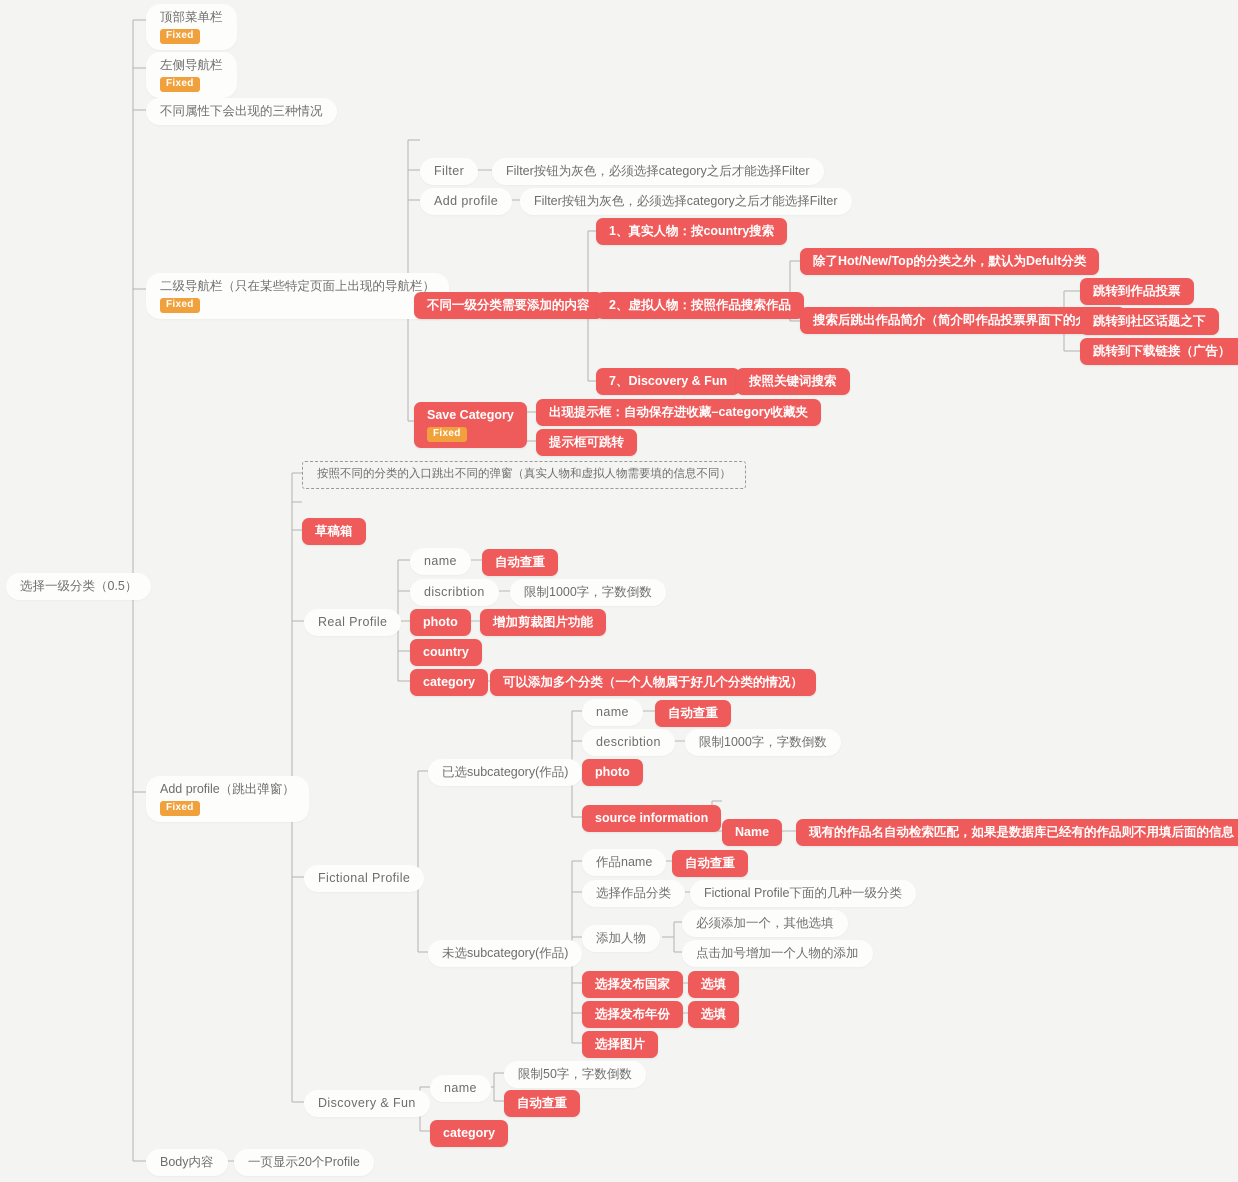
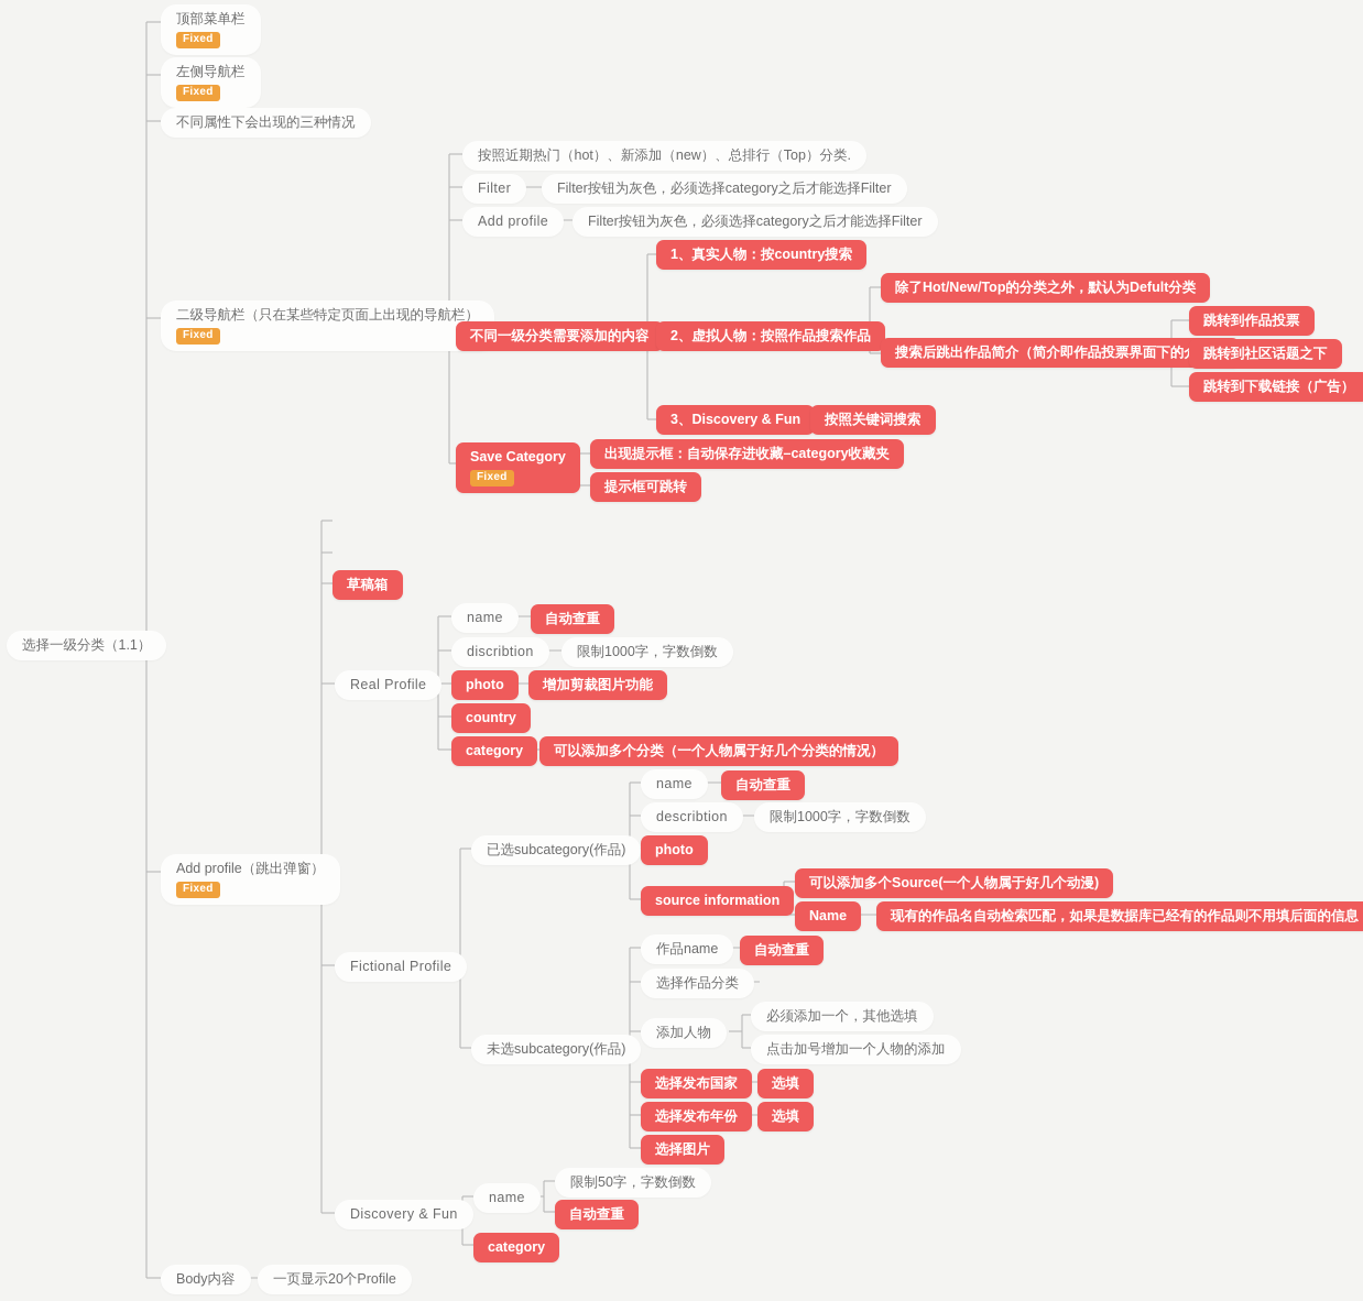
- 选择一级分类（0.5）
+ 选择一级分类（1.1）
  顶部菜单栏
  Fixed
  左侧导航栏
  Fixed
  不同属性下会出现的三种情况
  二级导航栏（只在某些特定页面上出现的导航栏）
  Fixed
  Add profile（跳出弹窗）
  Fixed
  Body内容
  一页显示20个Profile
+ 按照近期热门（hot）、新添加（new）、总排行（Top）分类.
  Filter
  Filter按钮为灰色，必须选择category之后才能选择Filter
  Add profile
  Filter按钮为灰色，必须选择category之后才能选择Filter
  不同一级分类需要添加的内容
  1、真实人物：按country搜索
  2、虚拟人物：按照作品搜索作品
  除了Hot/New/Top的分类之外，默认为Defult分类
  搜索后跳出作品简介（简介即作品投票界面下的
  跳转到作品投票
  跳转到社区话题之下
  跳转到下载链接（广告）
- 7、Discovery & Fun
+ 3、Discovery & Fun
  按照关键词搜索
  Save Category
  Fixed
  出现提示框：自动保存进收藏–category收藏夹
  提示框可跳转
- 按照不同的分类的入口跳出不同的弹窗（真实人物和虚拟人物需要填的信息不同）
  草稿箱
  Real Profile
  name
  自动查重
  discribtion
  限制1000字，字数倒数
  photo
  增加剪裁图片功能
  country
  category
  可以添加多个分类（一个人物属于好几个分类的情况）
  Fictional Profile
  已选subcategory(作品)
  name
  自动查重
  describtion
  限制1000字，字数倒数
  photo
  source information
+ 可以添加多个Source(一个人物属于好几个动漫)
  Name
  现有的作品名自动检索匹配，如果是数据库已经有的作品则不用填后面的信息
  未选subcategory(作品)
  作品name
  自动查重
  选择作品分类
- Fictional Profile下面的几种一级分类
  添加人物
  必须添加一个，其他选填
  点击加号增加一个人物的添加
  选择发布国家
  选填
  选择发布年份
  选填
  选择图片
  Discovery & Fun
  name
  限制50字，字数倒数
  自动查重
  category
